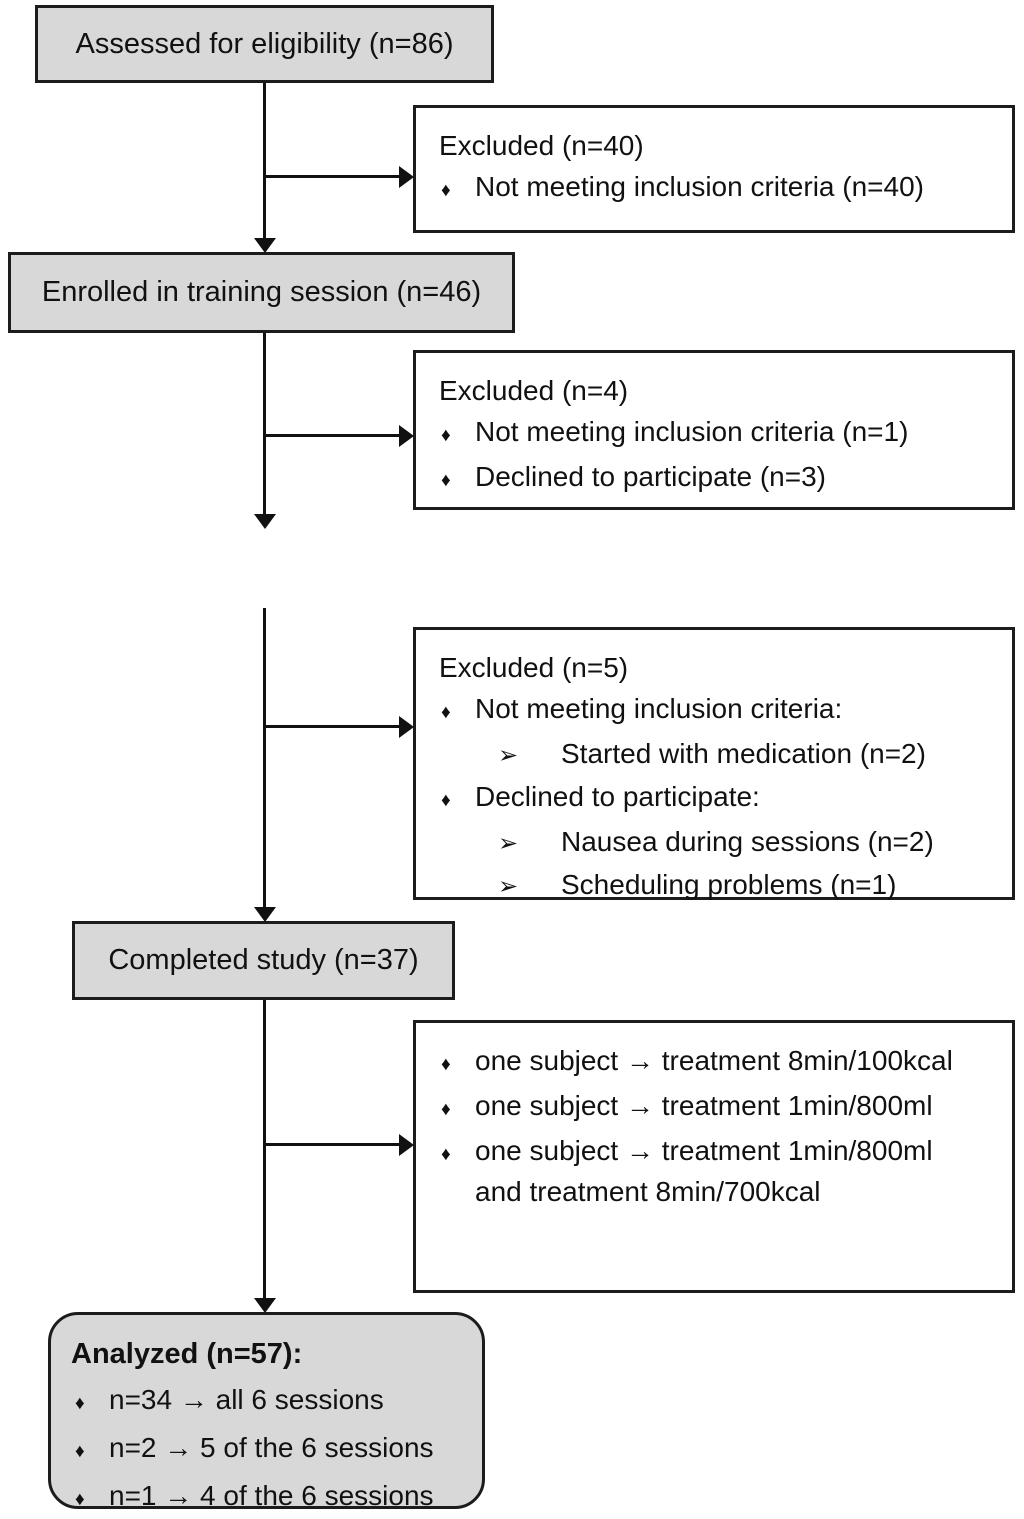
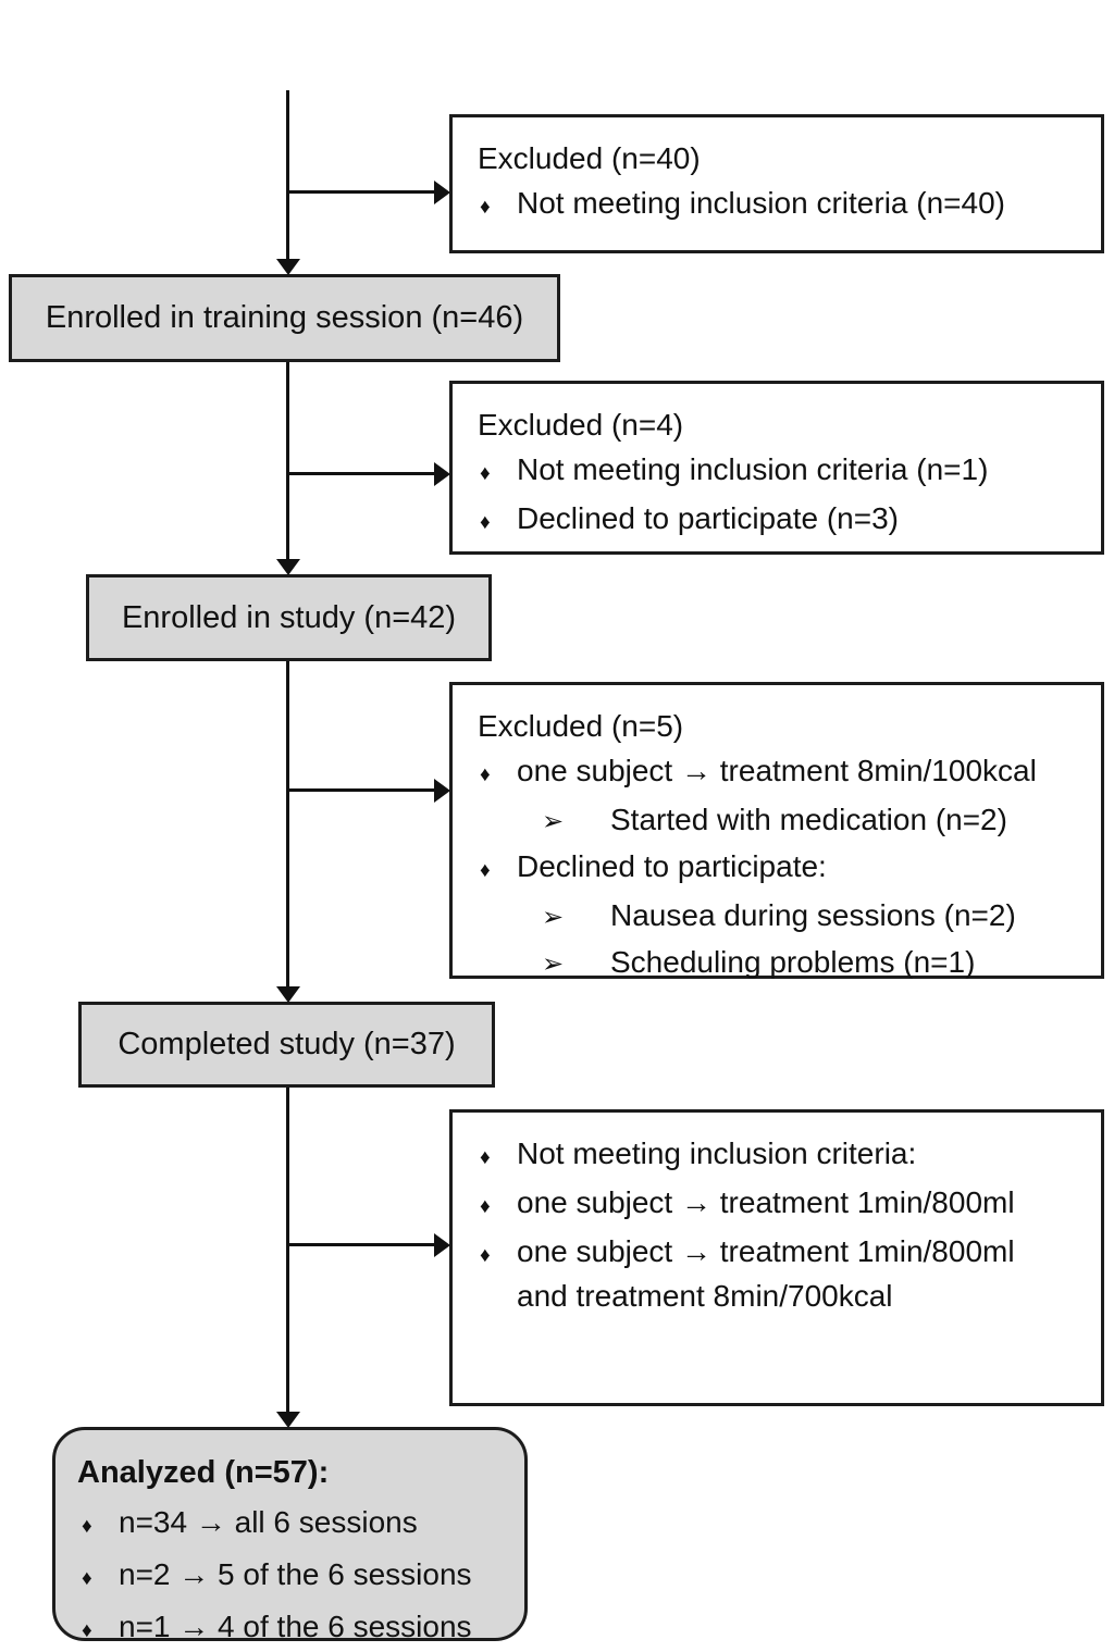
- Assessed for eligibility (n=86)
  Enrolled in training session (n=46)
+ Enrolled in study (n=42)
  Completed study (n=37)
  Excluded (n=40)
  ♦
  Not meeting inclusion criteria (n=40)
  Excluded (n=4)
  ♦
  Not meeting inclusion criteria (n=1)
  ♦
  Declined to participate (n=3)
  Excluded (n=5)
  ♦
- Not meeting inclusion criteria:
+ one subject → treatment 8min/100kcal
  ➢
  Started with medication (n=2)
  ♦
  Declined to participate:
  ➢
  Nausea during sessions (n=2)
  ➢
  Scheduling problems (n=1)
  ♦
- one subject → treatment 8min/100kcal
+ Not meeting inclusion criteria:
  ♦
  one subject → treatment 1min/800ml
  ♦
  one subject → treatment 1min/800ml
  and treatment 8min/700kcal
  Analyzed (n=57):
  ♦
  n=34 → all 6 sessions
  ♦
  n=2 → 5 of the 6 sessions
  ♦
  n=1 → 4 of the 6 sessions
